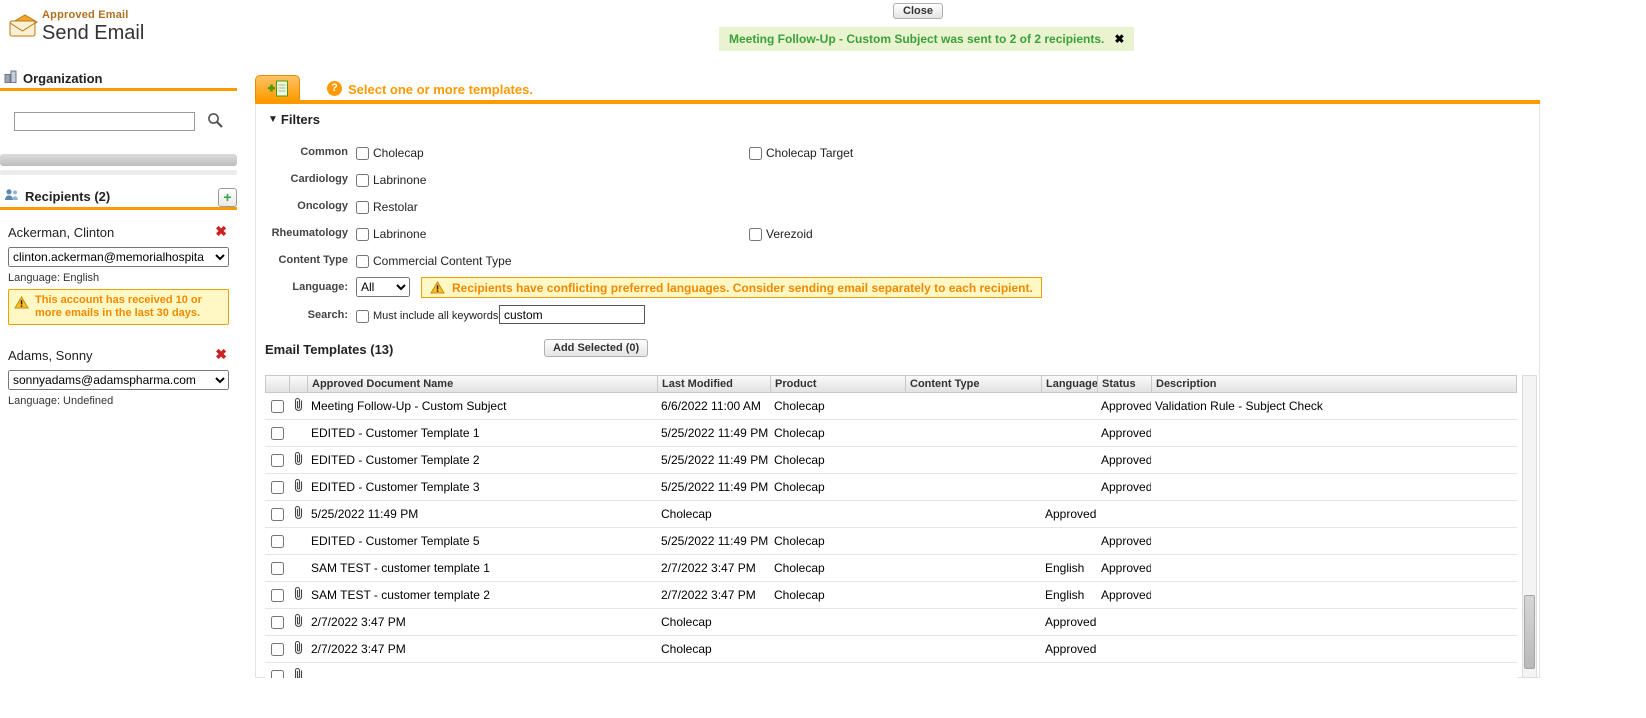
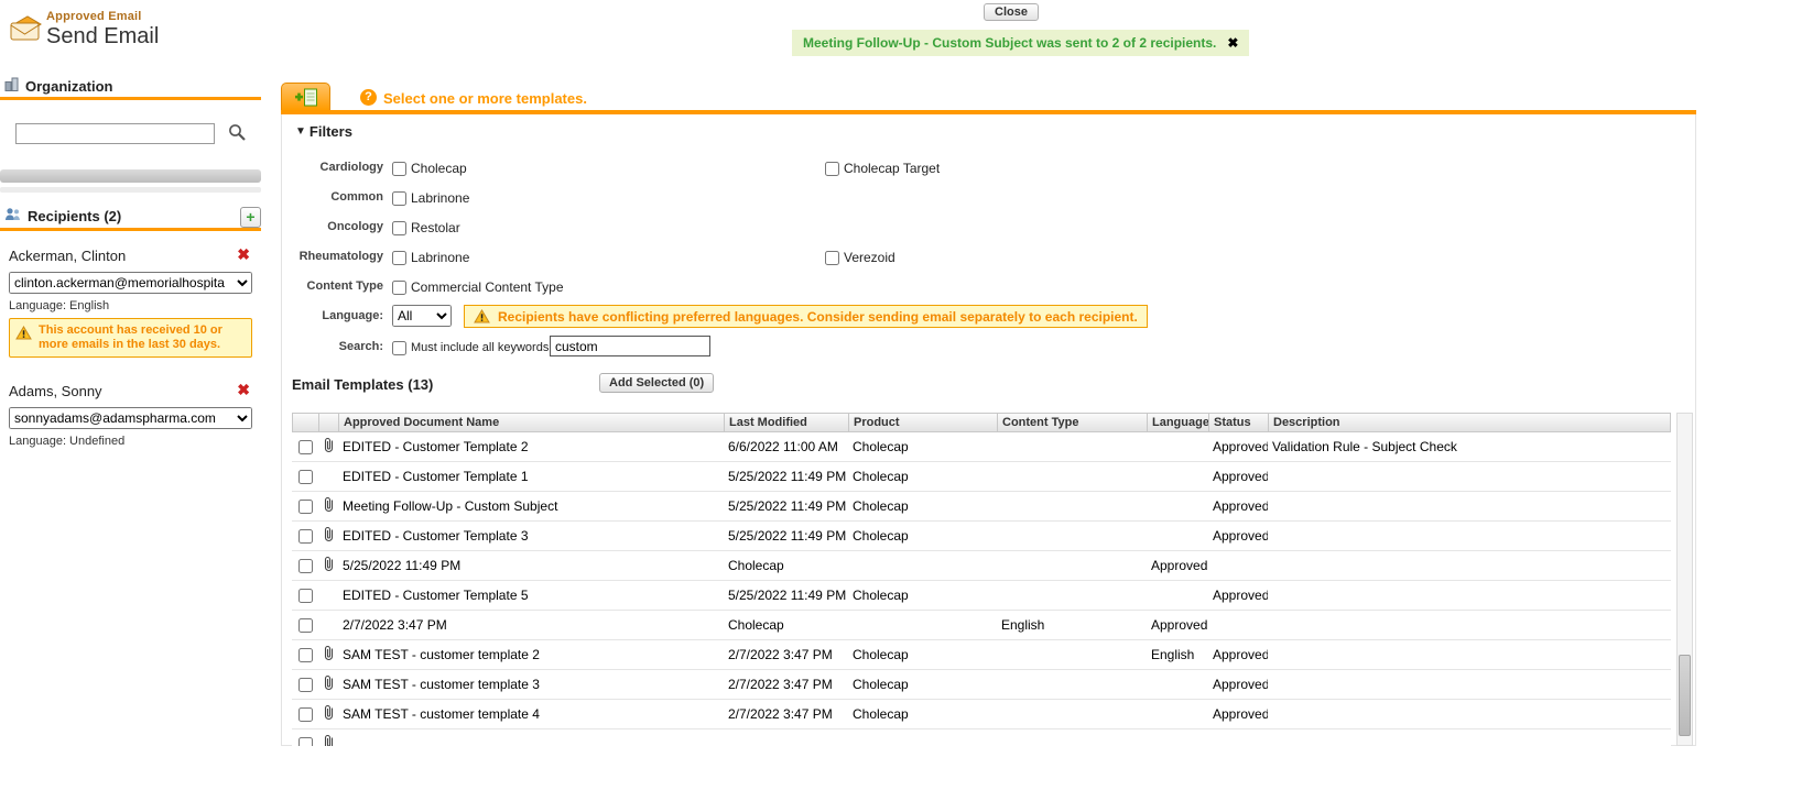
  Approved Email
  Send Email
  Close
  Meeting Follow-Up - Custom Subject was sent to 2 of 2 recipients.
  ✖
  Organization
  Recipients (2)
  +
  Ackerman, Clinton
  ✖
  clinton.ackerman@memorialhospita
  Language: English
  This account has received 10 or more emails in the last 30 days.
  Adams, Sonny
  ✖
  sonnyadams@adamspharma.com
  Language: Undefined
  ?
  Select one or more templates.
  ▼
  Filters
- Common
+ Cardiology
  Cholecap
  Cholecap Target
- Cardiology
+ Common
  Labrinone
  Oncology
  Restolar
  Rheumatology
  Labrinone
  Verezoid
  Content Type
  Commercial Content Type
  Language:
  All
  Recipients have conflicting preferred languages. Consider sending email separately to each recipient.
  Search:
  Must include all keywords
  custom
  Email Templates (13)
  Add Selected (0)
  Approved Document Name
  Last Modified
  Product
  Content Type
  Language
  Status
  Description
- Meeting Follow-Up - Custom Subject
+ EDITED - Customer Template 2
  6/6/2022 11:00 AM
  Cholecap
  Approved
  Validation Rule - Subject Check
  EDITED - Customer Template 1
  5/25/2022 11:49 PM
  Cholecap
  Approved
- EDITED - Customer Template 2
+ Meeting Follow-Up - Custom Subject
  5/25/2022 11:49 PM
  Cholecap
  Approved
  EDITED - Customer Template 3
  5/25/2022 11:49 PM
  Cholecap
  Approved
  5/25/2022 11:49 PM
  Cholecap
  Approved
  EDITED - Customer Template 5
  5/25/2022 11:49 PM
  Cholecap
  Approved
- SAM TEST - customer template 1
  2/7/2022 3:47 PM
  Cholecap
  English
  Approved
  SAM TEST - customer template 2
  2/7/2022 3:47 PM
  Cholecap
  English
  Approved
+ SAM TEST - customer template 3
  2/7/2022 3:47 PM
  Cholecap
  Approved
+ SAM TEST - customer template 4
  2/7/2022 3:47 PM
  Cholecap
  Approved
